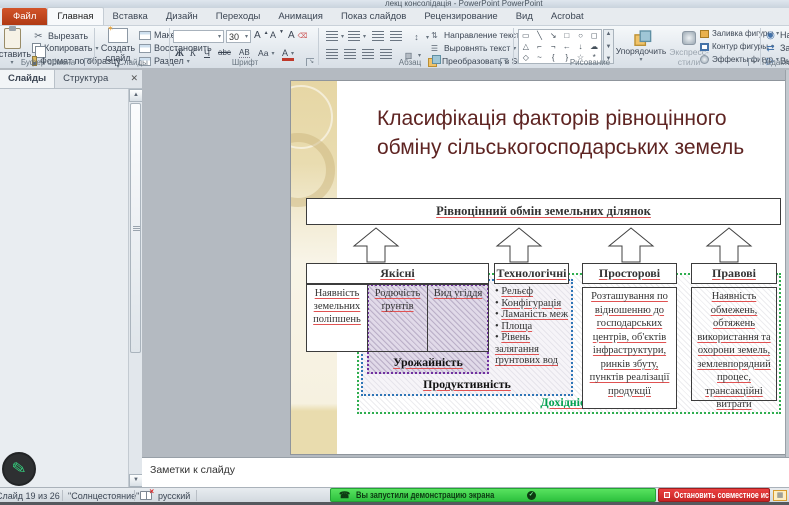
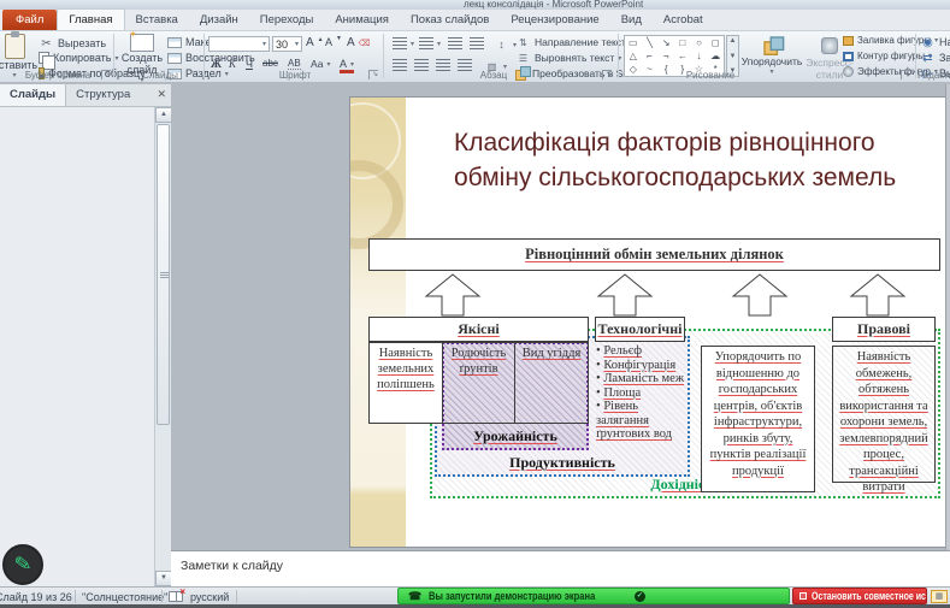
- лекц консолідація - PowerPoint PowerPoint
+ лекц консолідація - Microsoft PowerPoint
  Файл
  Главная
  Вставка
  Дизайн
  Переходы
  Анимация
  Показ слайдов
  Рецензирование
  Вид
  Acrobat
  ставить
  ✂
  Вырезать
  Копировать
  Формат по оразцу
  Буфер обмена
  Создать слайд
  Восстановить
  Раздел
  Слайды
  30
  А
  А
  А
  Ж
  К
  Ч
  abc
  АВ
  Аа
  А
  Шрифт
  ↕
  ▥
  ⇅
  Направление тек
  ☰
  Выровнять текст
  Абзац
  ▭
  ╲
  ↘
  □
  ○
  ◻
  △
  ⌐
  ¬
  ←
  ↓
  ☁
  ◇
  ~
  {
  }
  ☆
  *
  Упорядочить
  Экспресс-стили
  Заливка фигры
  Контур фигуы
  Эффекты фгур
  Рисование
  ◉
  ⇄
  ▷
  Слайды
  Структура
  ✕
  Класифікація факторів рівноцінного обміну сільськогосподарських земель
  Дохідні
  Продуктивність
  Урожайність
  Рівноцінний обмін земельних ділянок
  Якісні
  Технологічні
- Просторові
  Правові
  Наявність земельних поліпшень
  Родючість ґрунтів
  Вид угіддя
  Рельєф
  Конфігурація
  Ламаність меж
  Площа
  Рівень залягання ґрунтових вод
- Розташування по відношенню до господарських центрів, об'єктів інфраструктури, ринків збуту, пунктів реалізації продукції
+ Упорядочить по відношенню до господарських центрів, об'єктів інфраструктури, ринків збуту, пунктів реалізації продукції
  Наявність обмежень, обтяжень використання та охорони земель, землевпорядний процес, трансакційні витрати
  Заметки к слайду
  лайд 19 из 26
  "Солнцестояни"
  русский
  ☎
  Вы запустили демонстрацию экрана
